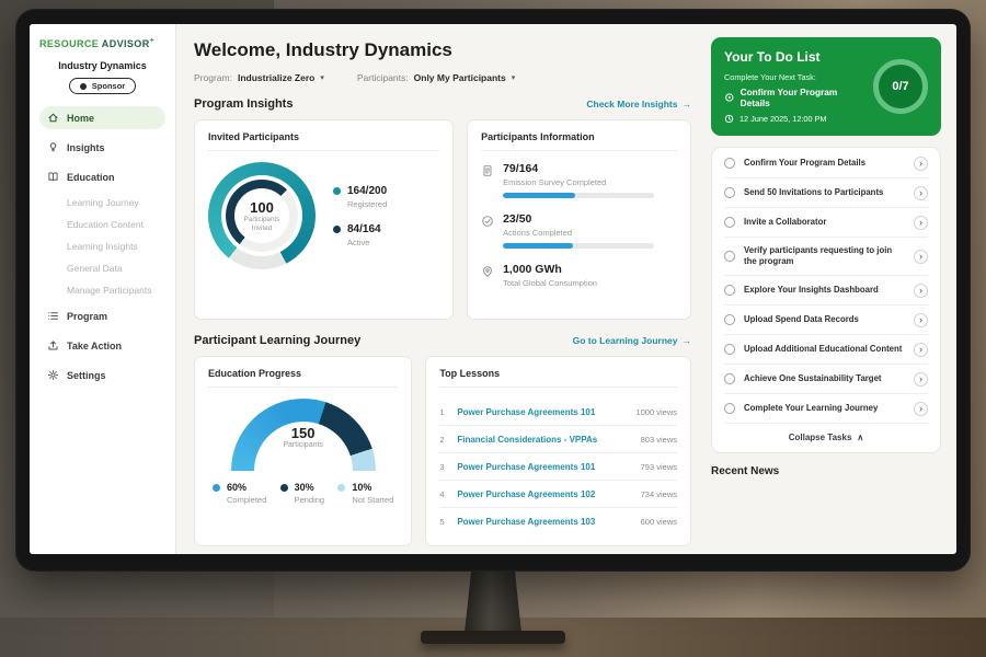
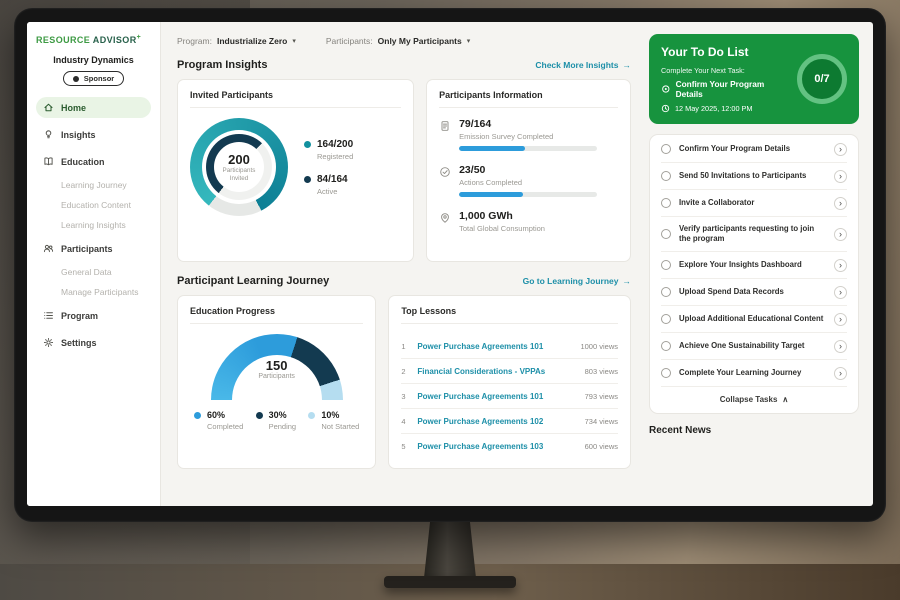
  RESOURCE ADVISOR
  Industry Dynamics
  Sponsor
  Home
  Insights
  Education
  Learning Journey
  Education Content
  Learning Insights
+ Participants
  General Data
  Manage Participants
  Program
- Take Action
  Settings
- Welcome, Industry Dynamics
  Program:
  Industrialize Zero
  Participants:
  Only My Participants
  Program Insights
  Check More Insights
  →
  Invited Participants
- 100
+ 200
  164/200
  Registered
  84/164
  Active
  Participants Information
  79/164
  Emission Survey Completed
  23/50
  Actions Completed
  1,000 GWh
  Total Global Consumption
  Participant Learning Journey
  Go to Learning Journey
  →
  Education Progress
  150
  60%
  Completed
  30%
  Pending
  10%
  Not Started
  Top Lessons
  1
  Power Purchase Agreements 101
  1000 views
  2
  Financial Considerations - VPPAs
  803 views
  3
  Power Purchase Agreements 101
  793 views
  4
  Power Purchase Agreements 102
  734 views
  5
  Power Purchase Agreements 103
  600 views
  Your To Do List
  Complete Your Next Task:
  Confirm Your Program Details
- 12 June 2025, 12:00 PM
+ 12 May 2025, 12:00 PM
  0/7
  Confirm Your Program Details
  ›
  Send 50 Invitations to Participants
  ›
  Invite a Collaborator
  ›
  Verify participants requesting to join the program
  ›
  Explore Your Insights Dashboard
  ›
  Upload Spend Data Records
  ›
  Upload Additional Educational Content
  ›
  Achieve One Sustainability Target
  ›
  Complete Your Learning Journey
  ›
  Collapse Tasks
  ∧
  Recent News
